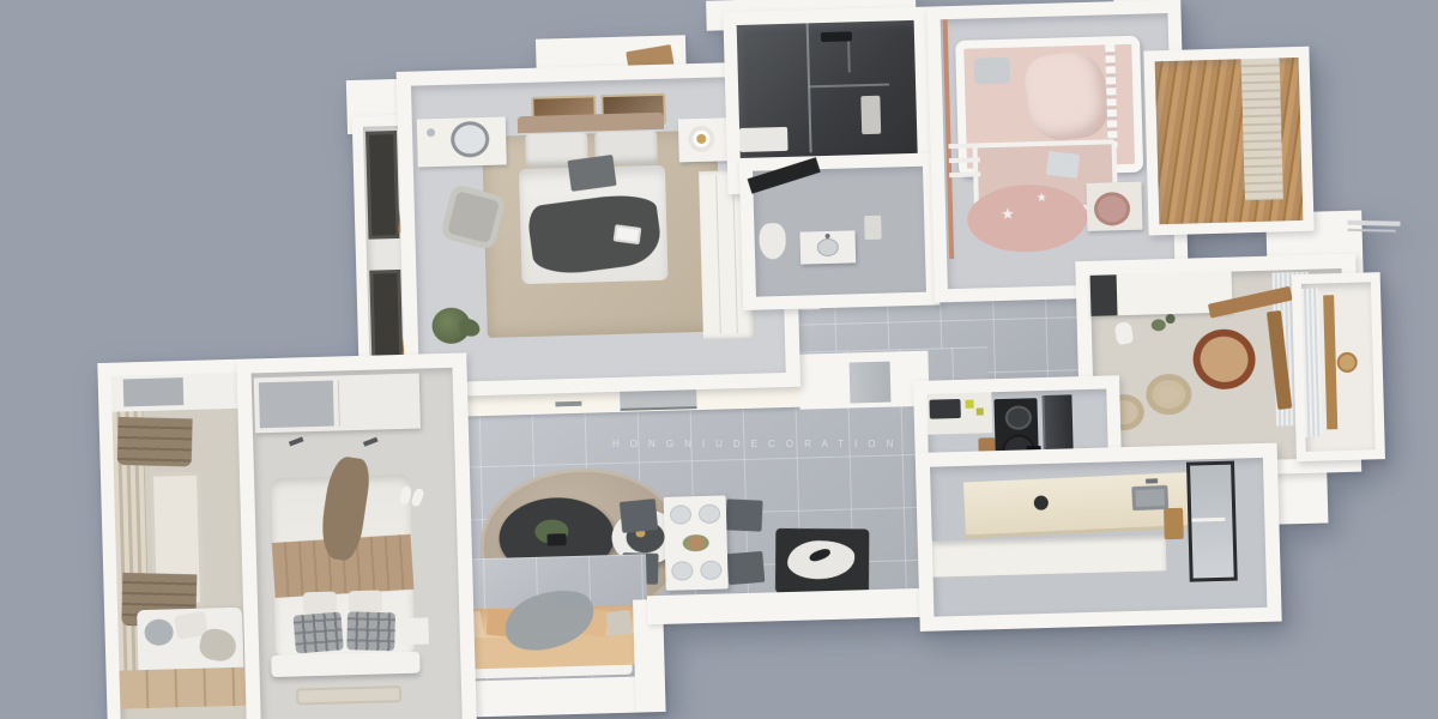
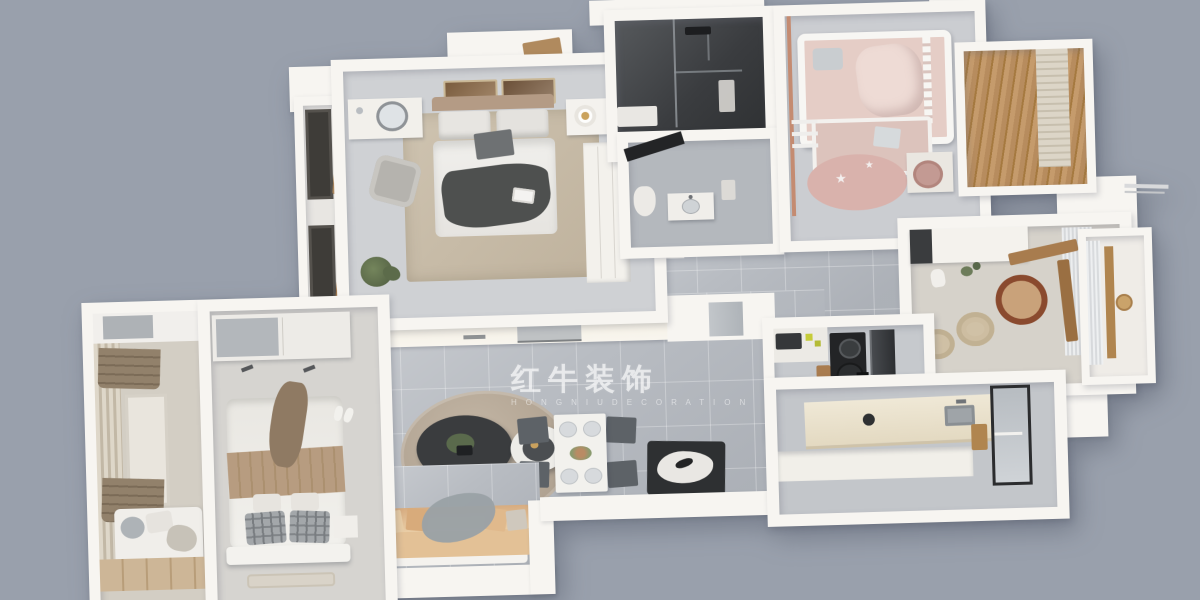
+ 红牛装饰
  H O N G N I U D E C O R A T I O N
